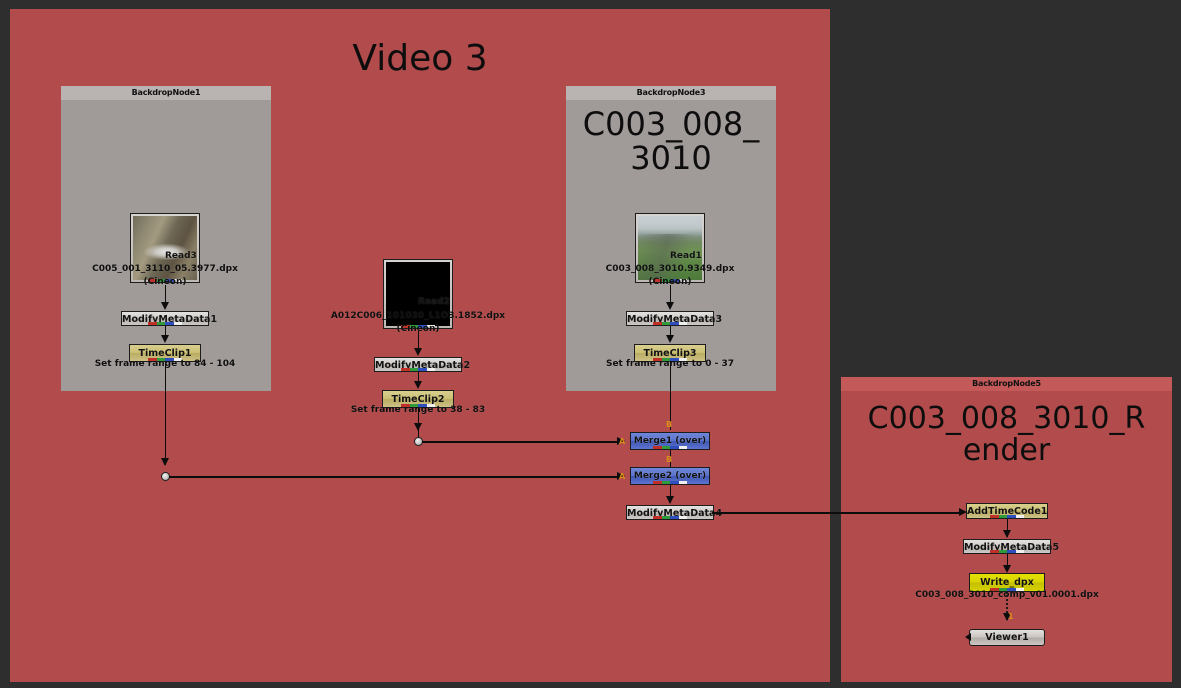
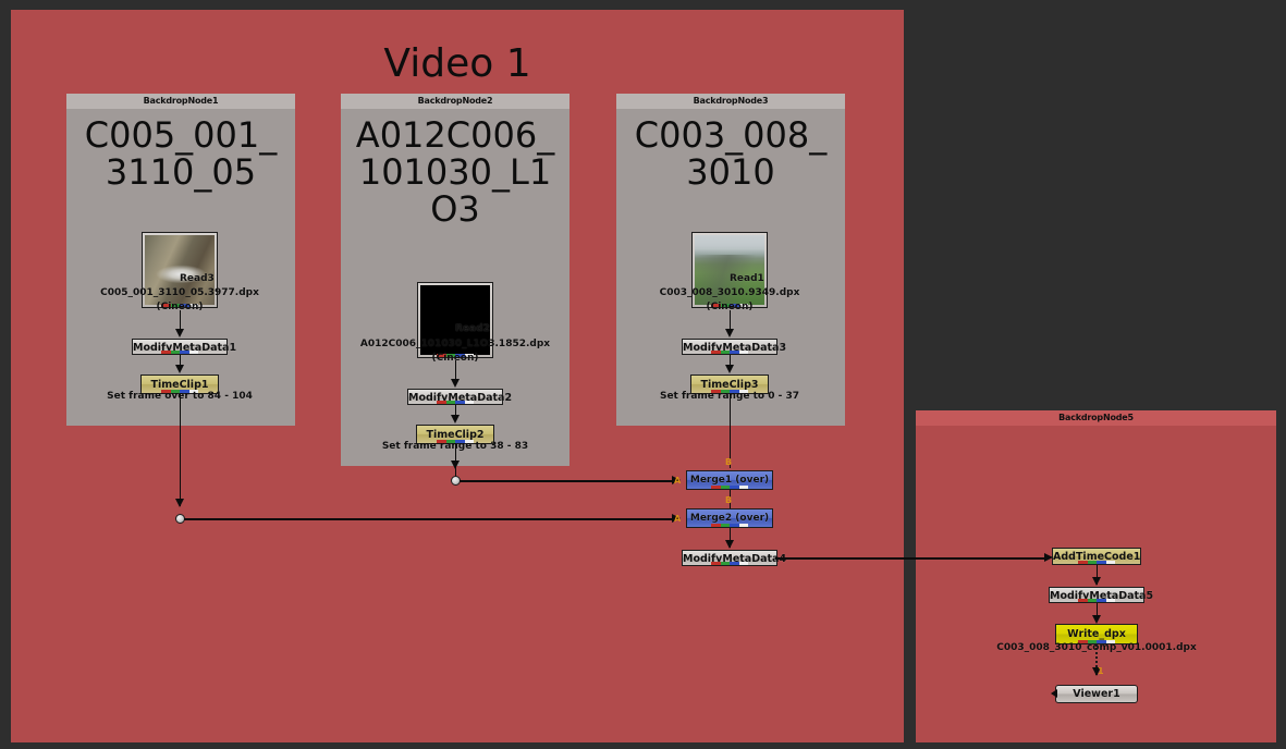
- Video 3
+ Video 1
  BackdropNode1
+ C005_001_
+ 3110_05
+ BackdropNode2
+ A012C006_
+ 101030_L1
+ O3
  BackdropNode3
  C003_008_
  3010
  BackdropNode5
- C003_008_3010_R
- ender
  Read3
  C005_001_3110_05.3977.dpx
  (Cineon)
  ModifyMetaData1
  TimeClip1
- Set frame range to 84 - 104
+ Set frame over to 84 - 104
  Read2
  A012C006_101030_L1O3.1852.dpx
  (Cineon)
  ModifyMetaData2
  TimeClip2
  Set frame rage to 38 - 83
  Read1
  C003_008_3010.9349.dpx
  (Cineon)
  ModifyMetaData3
  TimeClip3
  Set frame range to 0 - 37
  B
  Merge1 (over)
  A
  B
  Merge2 (over)
  A
  ModifyMetaData4
  AddTimeCode1
  ModifyMetaData5
  Write_dpx
  C003_008_3010_comp_v01.0001.dpx
  1
  Viewer1
